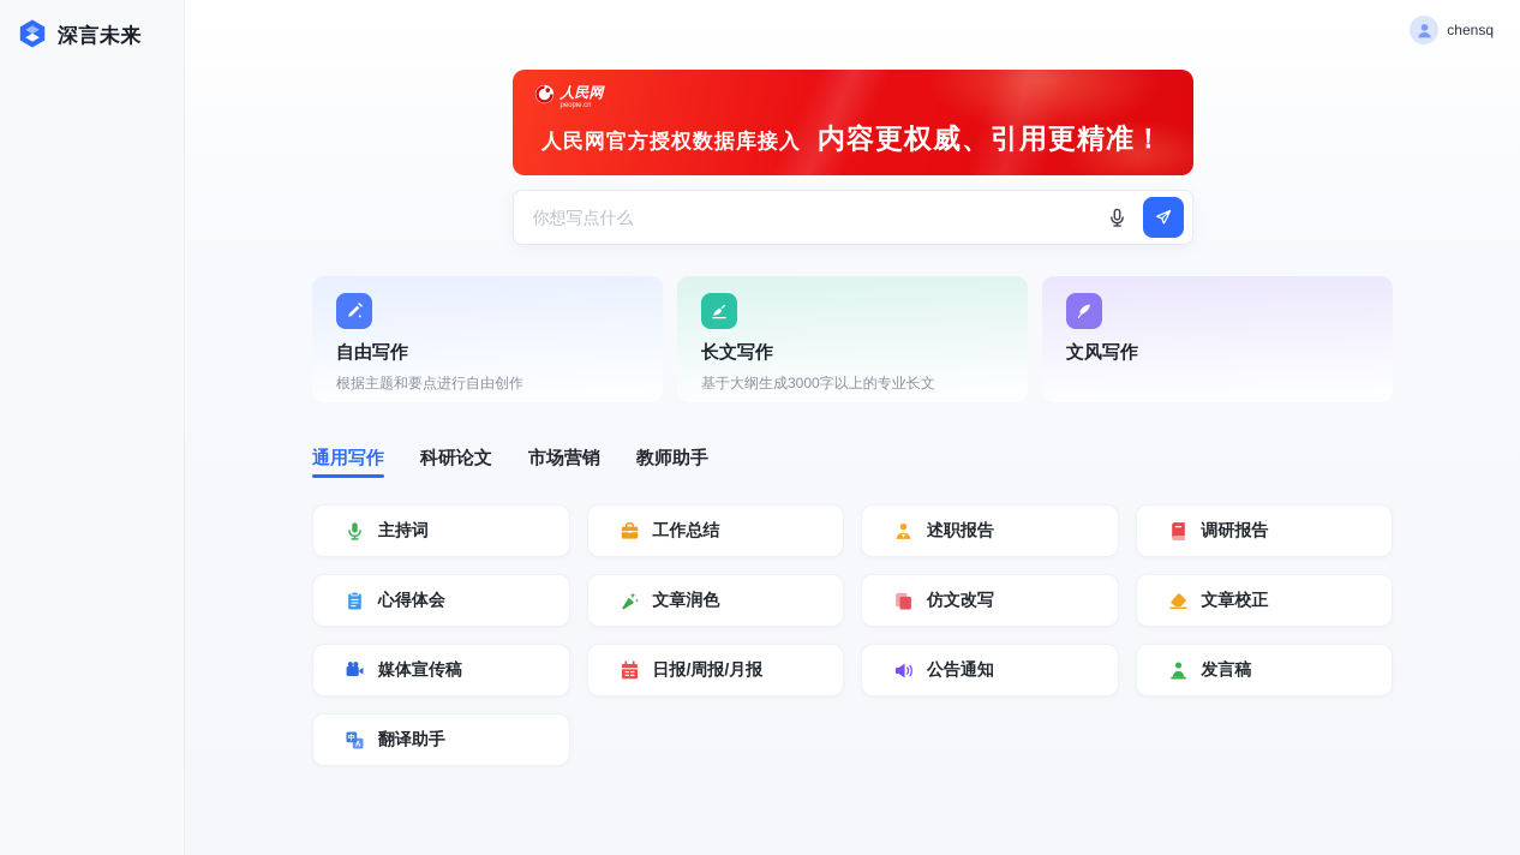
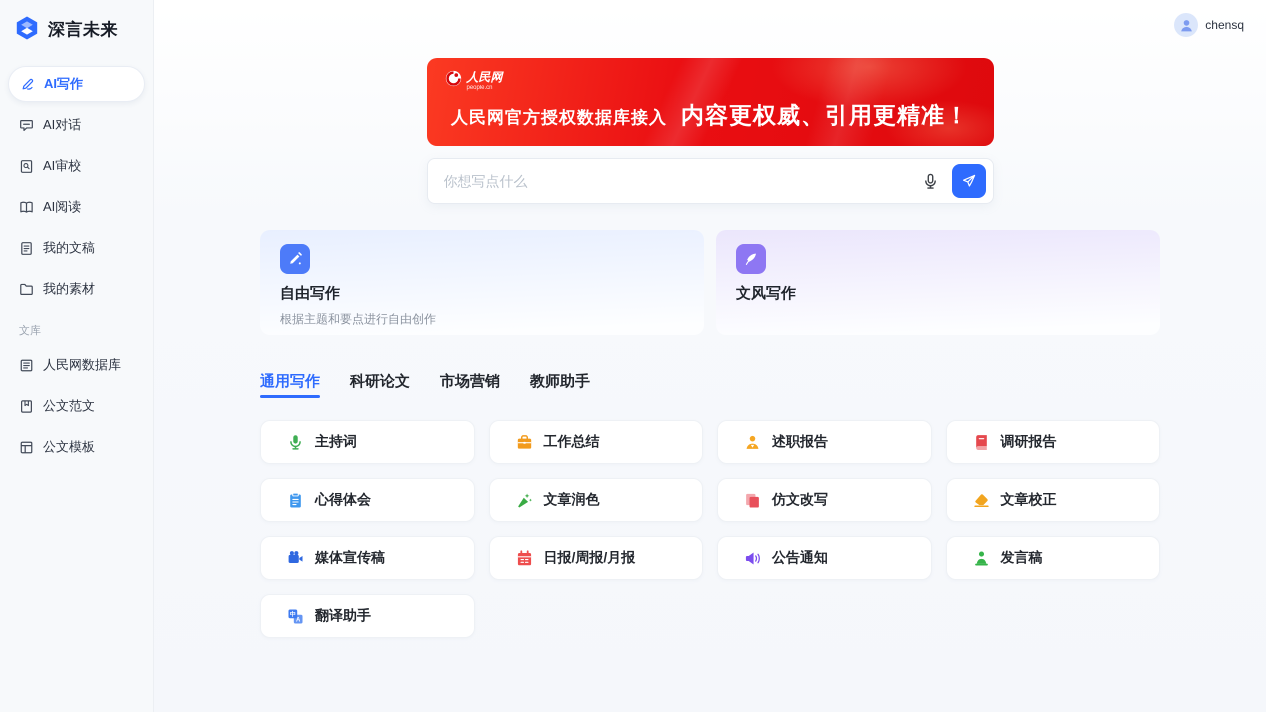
  深言未来
+ AI写作
+ AI对话
+ AI审校
+ AI阅读
+ 我的文稿
+ 我的素材
+ 文库
+ 人民网数据库
+ 公文范文
+ 公文模板
  chensq
  人民网
  人民网官方授权数据库接入
  内容更权威、引用更精准！
  你想写点什么
  自由写作
  根据主题和要点进行自由创作
- 长文写作
- 基于大纲生成3000字以上的专业长文
  文风写作
  通用写作
  科研论文
  市场营销
  教师助手
  主持词
  工作总结
  述职报告
  调研报告
  心得体会
  文章润色
  仿文改写
  文章校正
  媒体宣传稿
  日报/周报/月报
  公告通知
  发言稿
  翻译助手
